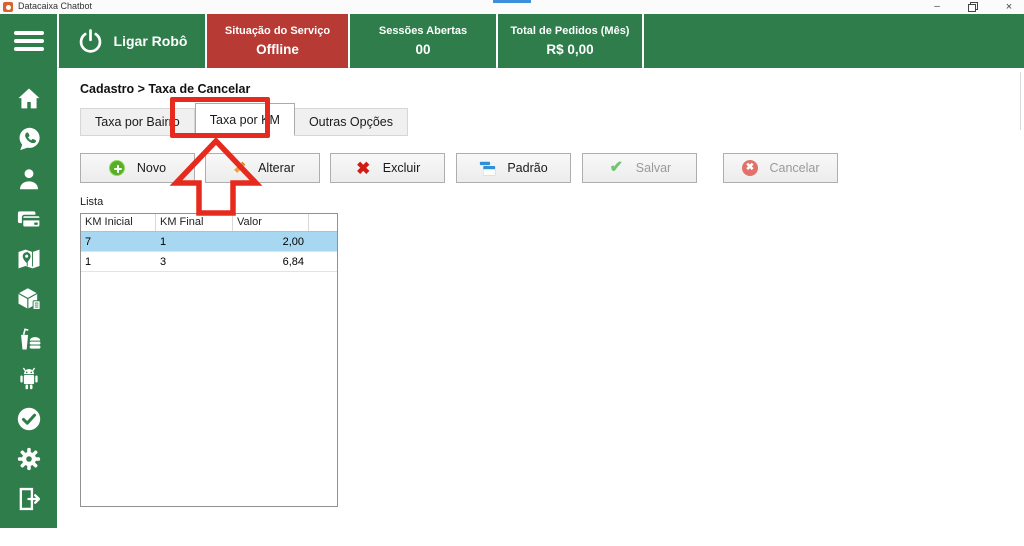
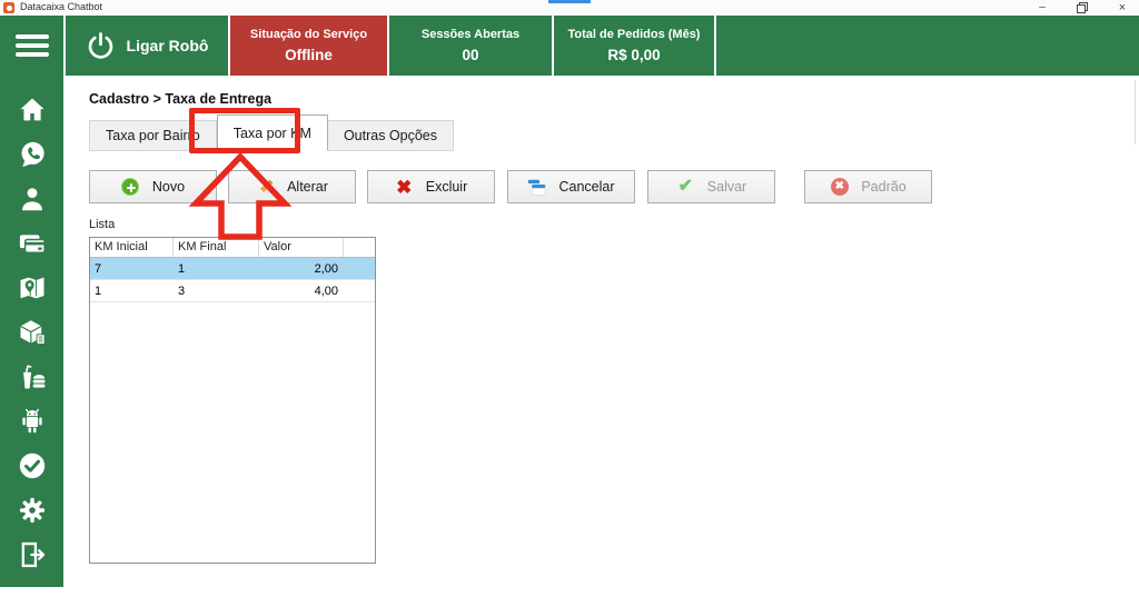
  Datacaixa Chatbot
  –
  ×
  Ligar Robô
  Situação do Serviço
  Offline
  Sessões Abertas
  00
  Total de Pedidos (Mês)
  R$ 0,00
- Cadastro > Taxa de Cancelar
+ Cadastro > Taxa de Entrega
  Taxa por Bairro
  Taxa por KM
  Outras Opções
  Novo
  Alterar
  ✖
  Excluir
- Padrão
+ Cancelar
  ✔
  Salvar
  ✖
- Cancelar
+ Padrão
  Lista
  KM Inicial
  KM Final
  Valor
  7
  1
  2,00
  1
  3
- 6,84
+ 4,00
